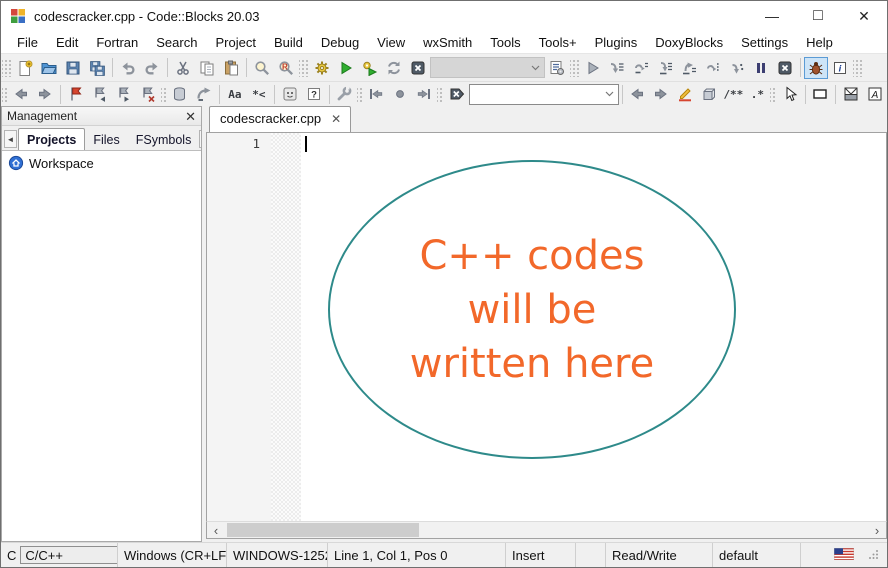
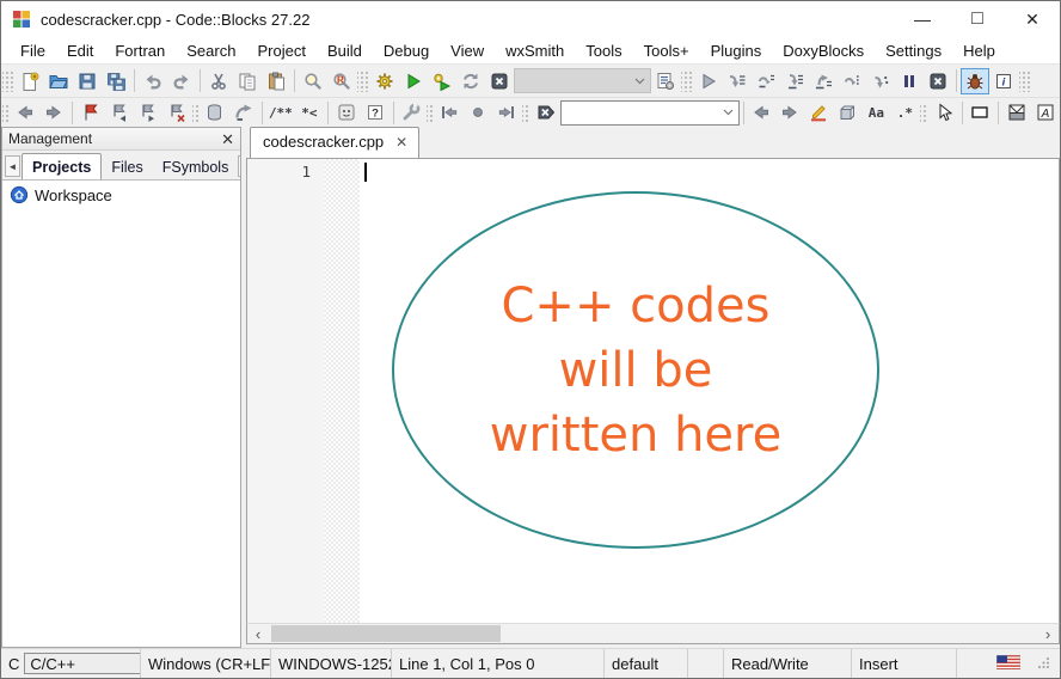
- codescracker.cpp - Code::Blocks 20.03
+ codescracker.cpp - Code::Blocks 27.22
  —
  □
  ✕
  File
  Edit
  Fortran
  Search
  Project
  Build
  Debug
  View
  wxSmith
  Tools
  Tools+
  Plugins
  DoxyBlocks
  Settings
  Help
  R
  i
- Aa
+ /**
  *<
  ?
- /**
+ Aa
  .*
  A
  Management
  ✕
  ◄
  Projects
  Files
  FSymbols
  Workspace
  codescracker.cpp
  ✕
  1
  C++ codes
  will be
  written here
  ‹
  ›
  C
  C/C++
  Windows (CR+LF
  WINDOWS-125
  Line 1, Col 1, Pos 0
- Insert
+ default
  Read/Write
- default
+ Insert
